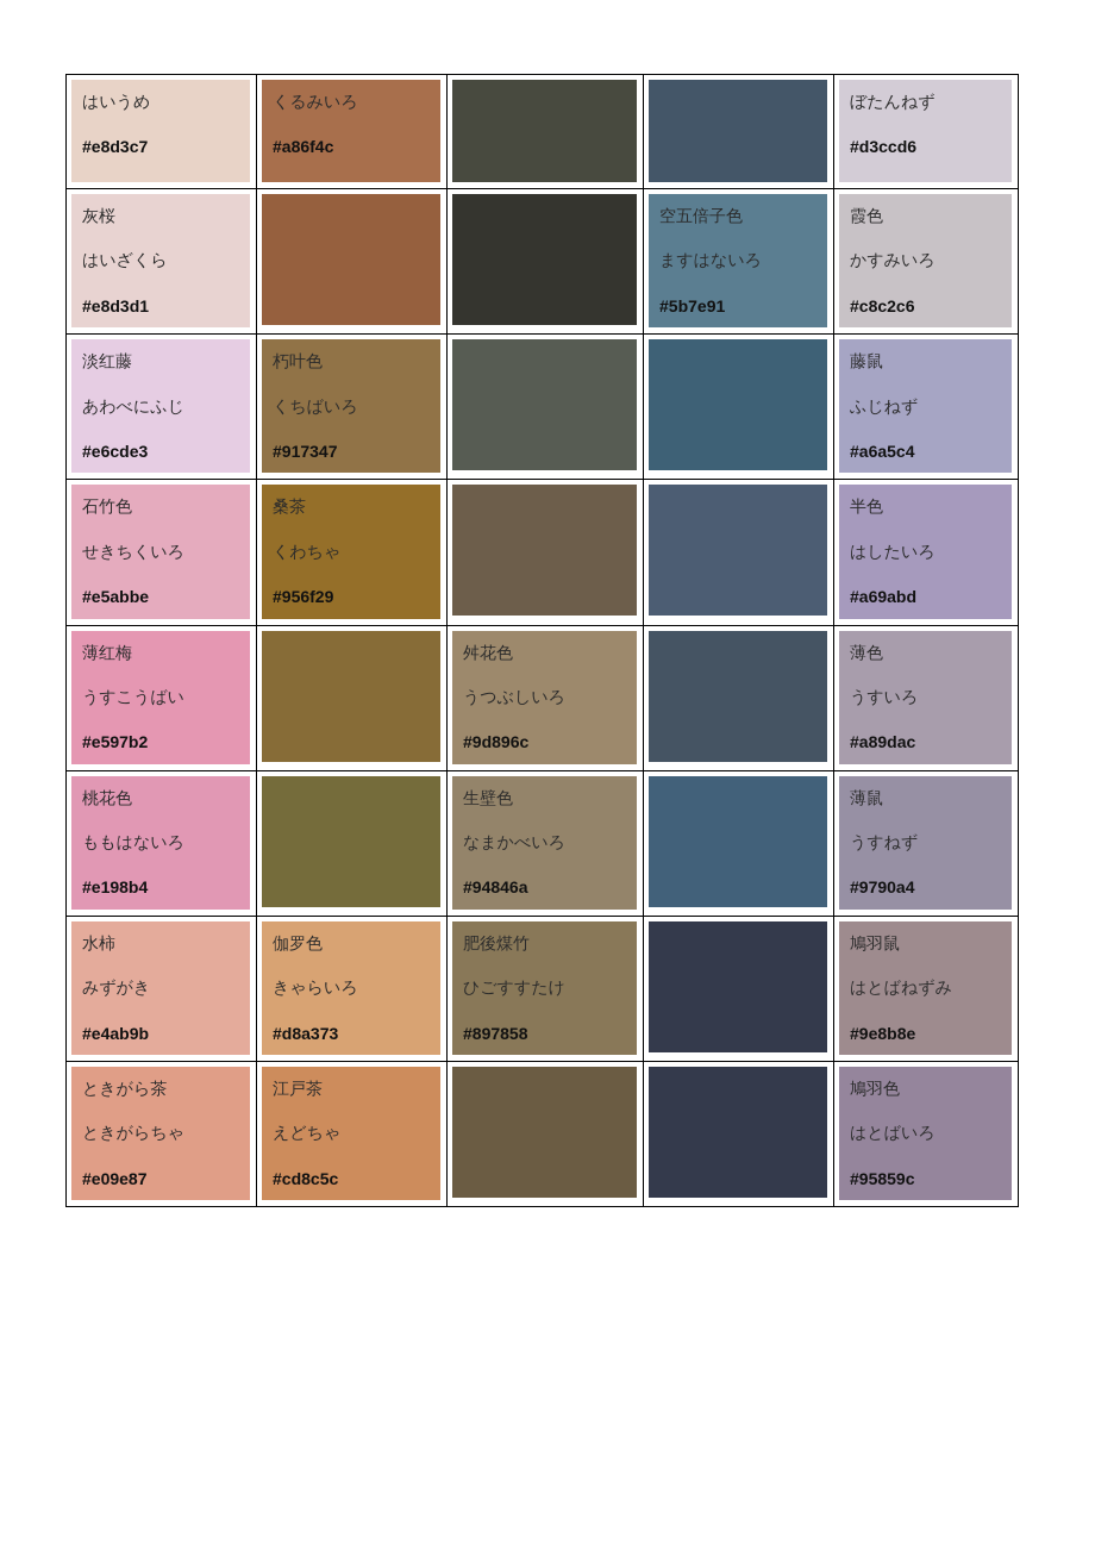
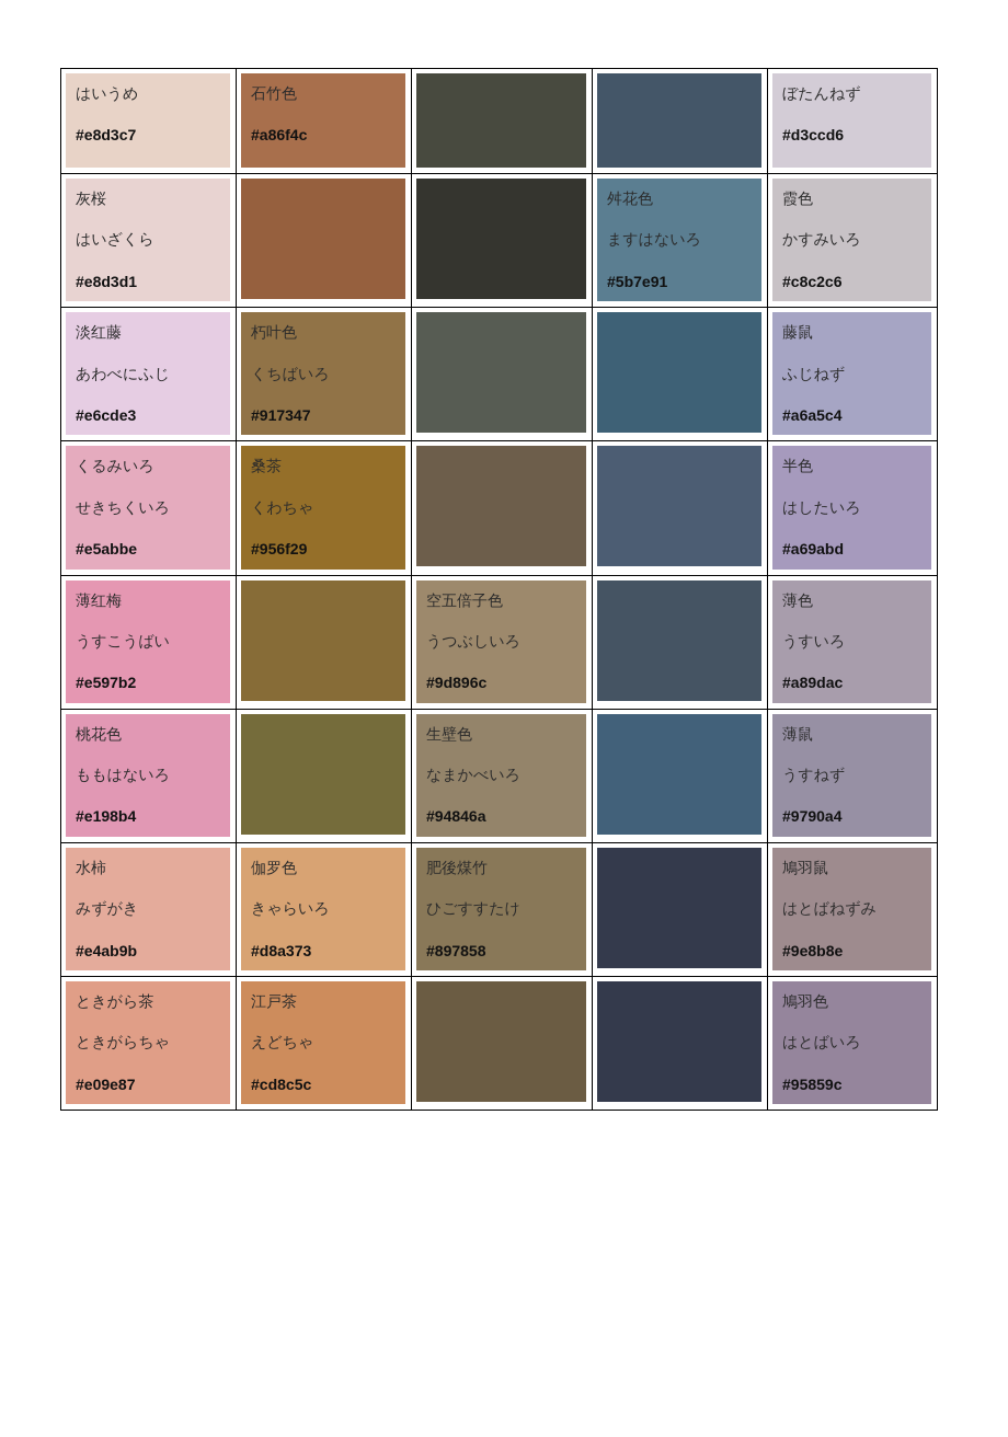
- はいうめ#e8d3c7	くるみいろ#a86f4c			ぼたんねず#d3ccd6
+ はいうめ#e8d3c7	石竹色#a86f4c			ぼたんねず#d3ccd6
- 灰桜はいざくら#e8d3d1			空五倍子色ますはないろ#5b7e91	霞色かすみいろ#c8c2c6
+ 灰桜はいざくら#e8d3d1			舛花色ますはないろ#5b7e91	霞色かすみいろ#c8c2c6
  淡红藤あわべにふじ#e6cde3	朽叶色くちばいろ#917347			藤鼠ふじねず#a6a5c4
- 石竹色せきちくいろ#e5abbe	桑茶くわちゃ#956f29			半色はしたいろ#a69abd
+ くるみいろせきちくいろ#e5abbe	桑茶くわちゃ#956f29			半色はしたいろ#a69abd
- 薄红梅うすこうばい#e597b2		舛花色うつぶしいろ#9d896c		薄色うすいろ#a89dac
+ 薄红梅うすこうばい#e597b2		空五倍子色うつぶしいろ#9d896c		薄色うすいろ#a89dac
  桃花色ももはないろ#e198b4		生壁色なまかべいろ#94846a		薄鼠うすねず#9790a4
  水柿みずがき#e4ab9b	伽罗色きゃらいろ#d8a373	肥後煤竹ひごすすたけ#897858		鳩羽鼠はとばねずみ#9e8b8e
  ときがら茶ときがらちゃ#e09e87	江戸茶えどちゃ#cd8c5c			鳩羽色はとばいろ#95859c
